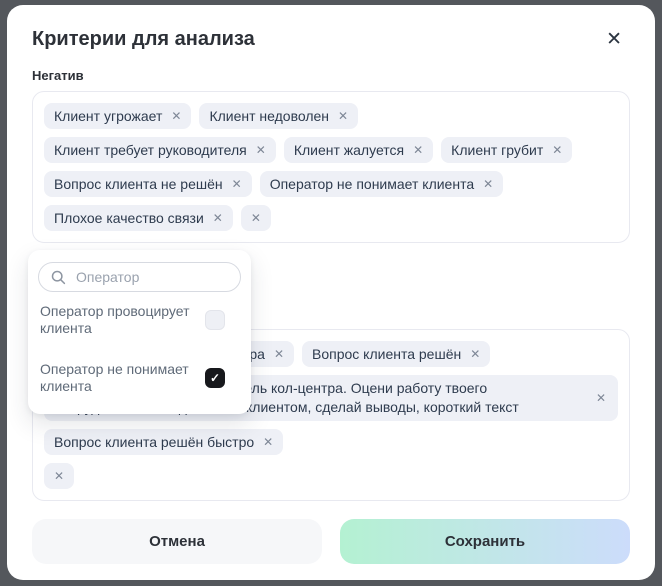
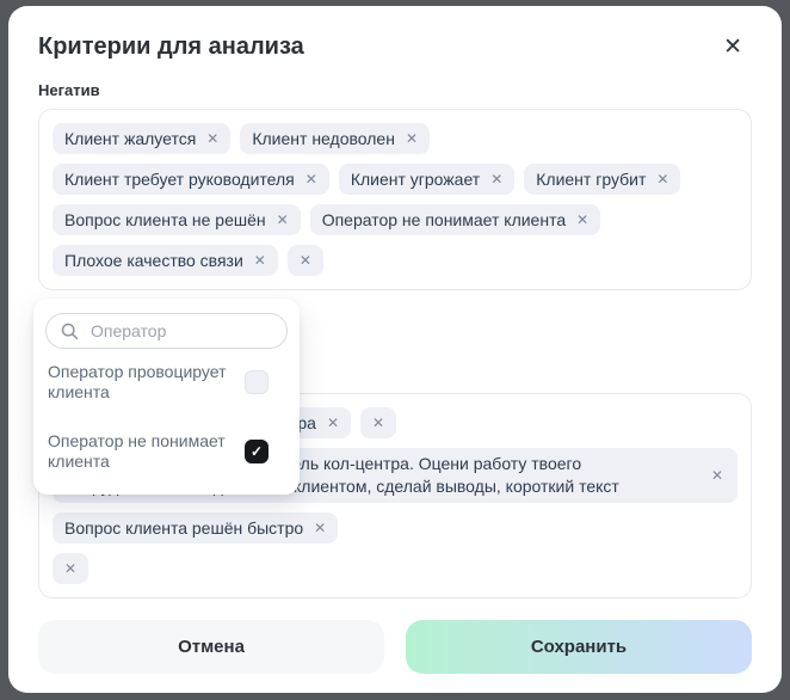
  Критерии для анализа
  ✕
  Негатив
- Клиент угрожает
+ Клиент жалуется
  ✕
  Клиент недоволен
  ✕
  Клиент требует руководителя
  ✕
- Клиент жалуется
+ Клиент угрожает
  ✕
  Клиент грубит
  ✕
  Вопрос клиента не решён
  ✕
  Оператор не понимает клиента
  ✕
  Плохое качество связи
  ✕
  ✕
  ✕
- Вопрос клиента решён
  ✕
  ✕
  Вопрос клиента решён быстро
  ✕
  ✕
  Отмена
  Сохранить
  Оператор
  Оператор провоцирует клиента
  Оператор не понимает клиента
  ✓
